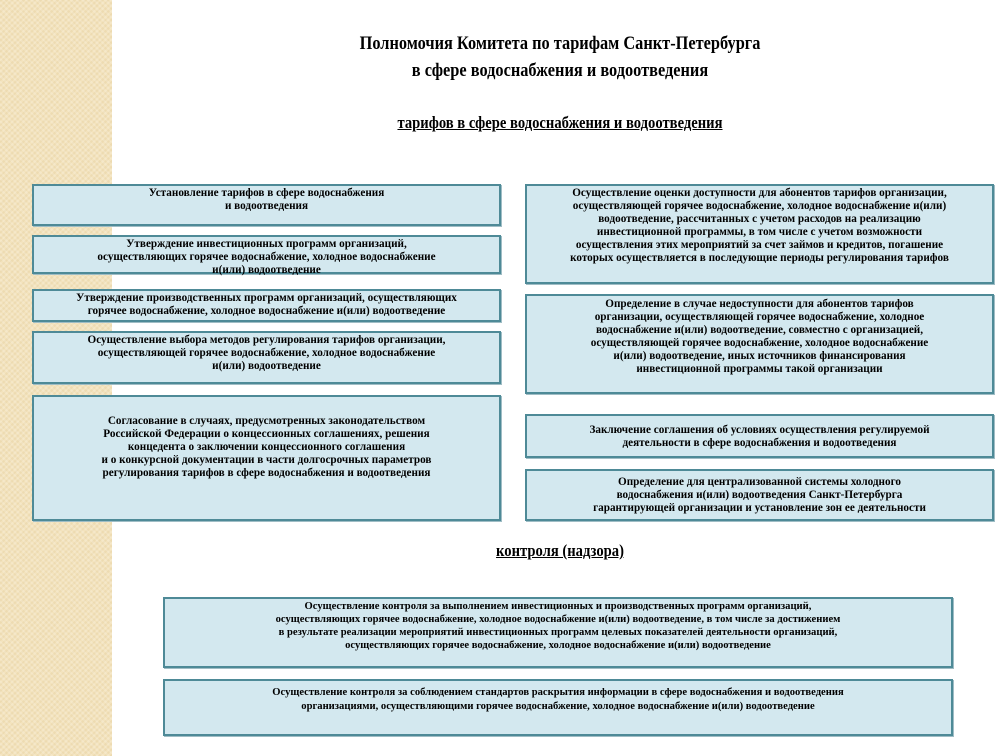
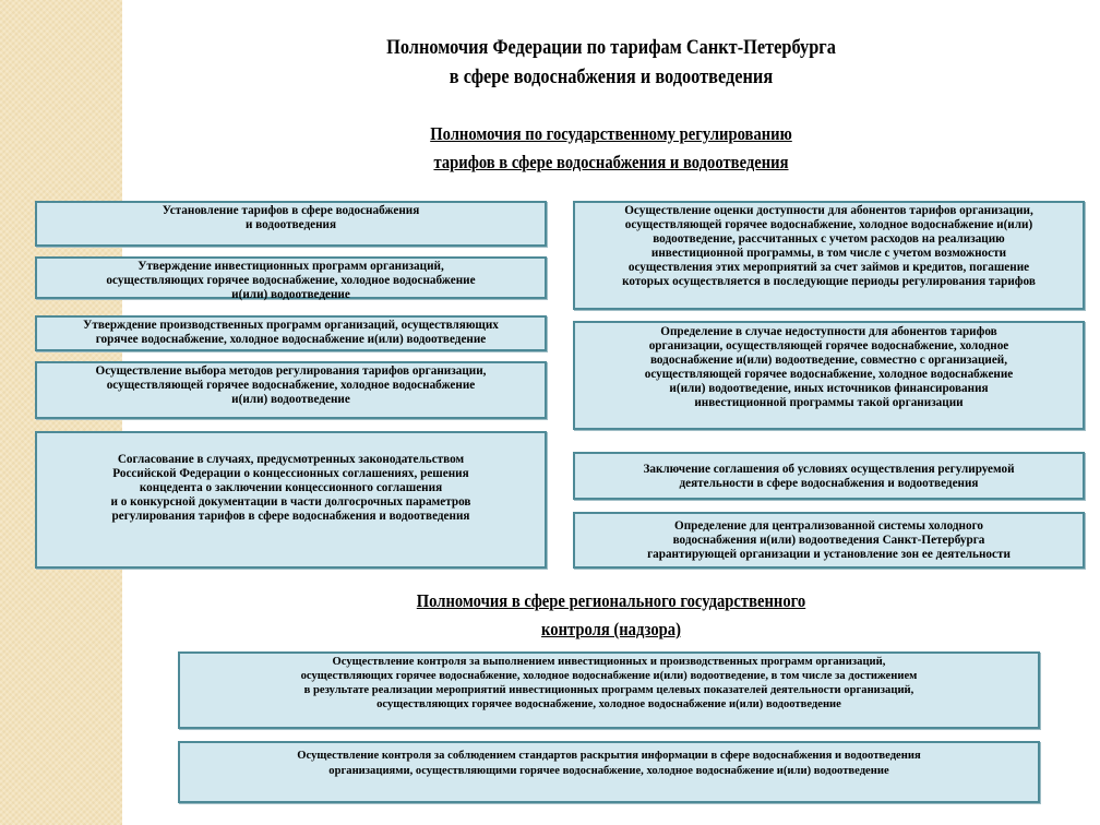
- Полномочия Комитета по тарифам Санкт-Петербурга
+ Полномочия Федерации по тарифам Санкт-Петербурга
  в сфере водоснабжения и водоотведения
+ Полномочия по государственному регулированию
  тарифов в сфере водоснабжения и водоотведения
  Установление тарифов в сфере водоснабжения
  и водоотведения
  Утверждение инвестиционных программ организаций,
  осуществляющих горячее водоснабжение, холодное водоснабжение
  и(или) водоотведение
  Утверждение производственных программ организаций, осуществляющих
  горячее водоснабжение, холодное водоснабжение и(или) водоотведение
  Осуществление выбора методов регулирования тарифов организации,
  осуществляющей горячее водоснабжение, холодное водоснабжение
  и(или) водоотведение
  Согласование в случаях, предусмотренных законодательством
  Российской Федерации о концессионных соглашениях, решения
  концедента о заключении концессионного соглашения
  и о конкурсной документации в части долгосрочных параметров
  регулирования тарифов в сфере водоснабжения и водоотведения
  Осуществление оценки доступности для абонентов тарифов организации,
  осуществляющей горячее водоснабжение, холодное водоснабжение и(или)
  водоотведение, рассчитанных с учетом расходов на реализацию
  инвестиционной программы, в том числе с учетом возможности
  осуществления этих мероприятий за счет займов и кредитов, погашение
  которых осуществляется в последующие периоды регулирования тарифов
  Определение в случае недоступности для абонентов тарифов
  организации, осуществляющей горячее водоснабжение, холодное
  водоснабжение и(или) водоотведение, совместно с организацией,
  осуществляющей горячее водоснабжение, холодное водоснабжение
  и(или) водоотведение, иных источников финансирования
  инвестиционной программы такой организации
  Заключение соглашения об условиях осуществления регулируемой
  деятельности в сфере водоснабжения и водоотведения
  Определение для централизованной системы холодного
  водоснабжения и(или) водоотведения Санкт-Петербурга
  гарантирующей организации и установление зон ее деятельности
+ Полномочия в сфере регионального государственного
  контроля (надзора)
  Осуществление контроля за выполнением инвестиционных и производственных программ организаций,
  осуществляющих горячее водоснабжение, холодное водоснабжение и(или) водоотведение, в том числе за достижением
  в результате реализации мероприятий инвестиционных программ целевых показателей деятельности организаций,
  осуществляющих горячее водоснабжение, холодное водоснабжение и(или) водоотведение
  Осуществление контроля за соблюдением стандартов раскрытия информации в сфере водоснабжения и водоотведения
  организациями, осуществляющими горячее водоснабжение, холодное водоснабжение и(или) водоотведение
